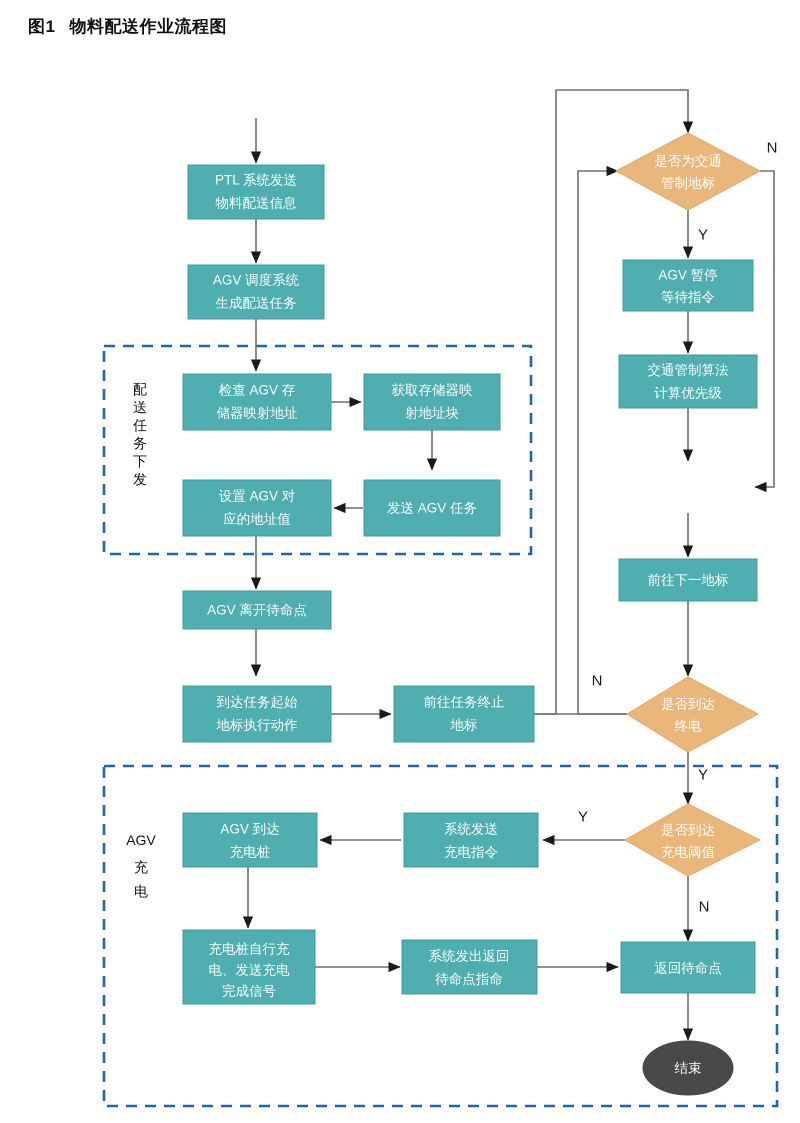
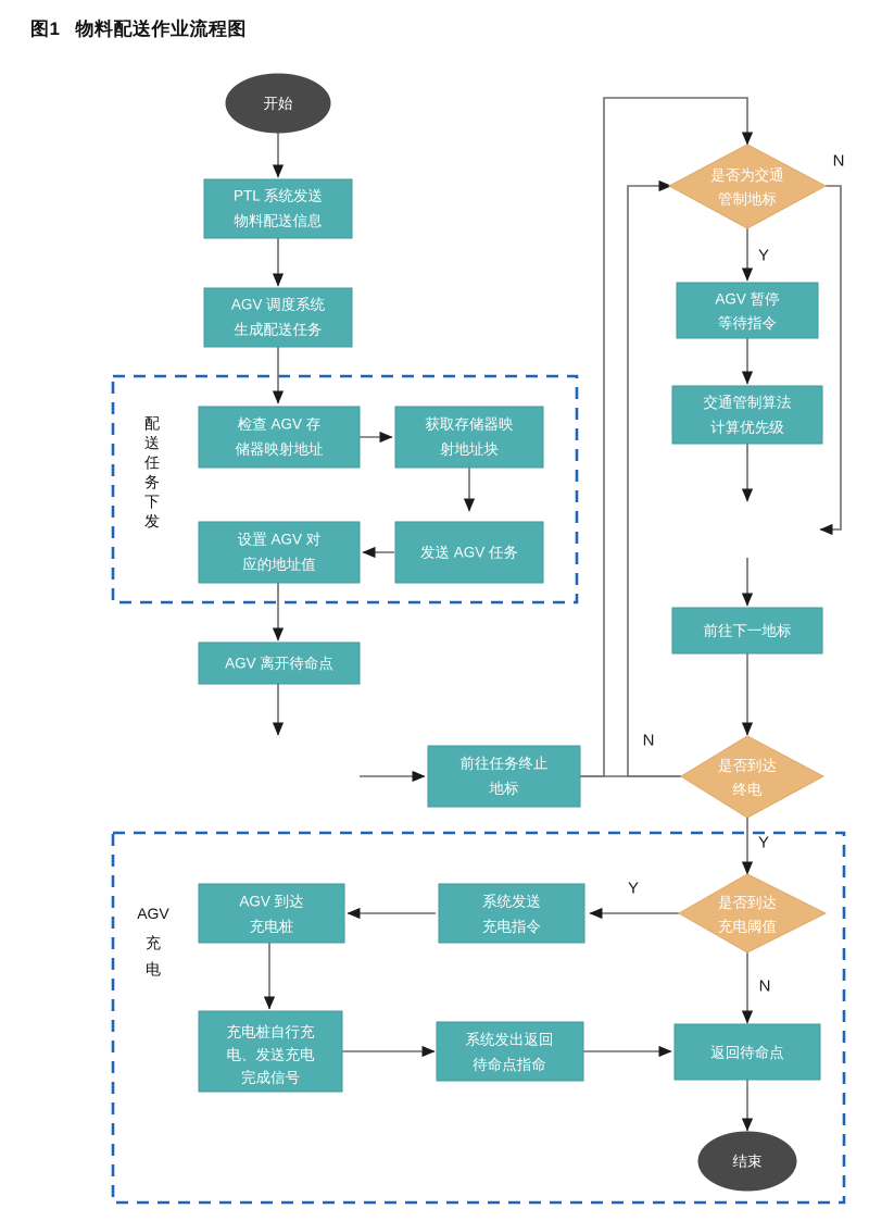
  图1 物料配送作业流程图
  配
  送
  任
  务
  下
  发
  AGV
  充
  电
  N
  Y
  N
  Y
  Y
  N
+ 开始
  PTL 系统发送
  物料配送信息
  AGV 调度系统
  生成配送任务
  检查 AGV 存
  储器映射地址
  获取存储器映
  射地址块
  发送 AGV 任务
  设置 AGV 对
  应的地址值
  AGV 离开待命点
- 到达任务起始
- 地标执行动作
  前往任务终止
  地标
  是否为交通
  管制地标
  AGV 暂停
  等待指令
  交通管制算法
  计算优先级
  前往下一地标
  是否到达
  终电
  是否到达
  充电阈值
  系统发送
  充电指令
  AGV 到达
  充电桩
  充电桩自行充
  电、发送充电
  完成信号
  系统发出返回
  待命点指命
  返回待命点
  结束
